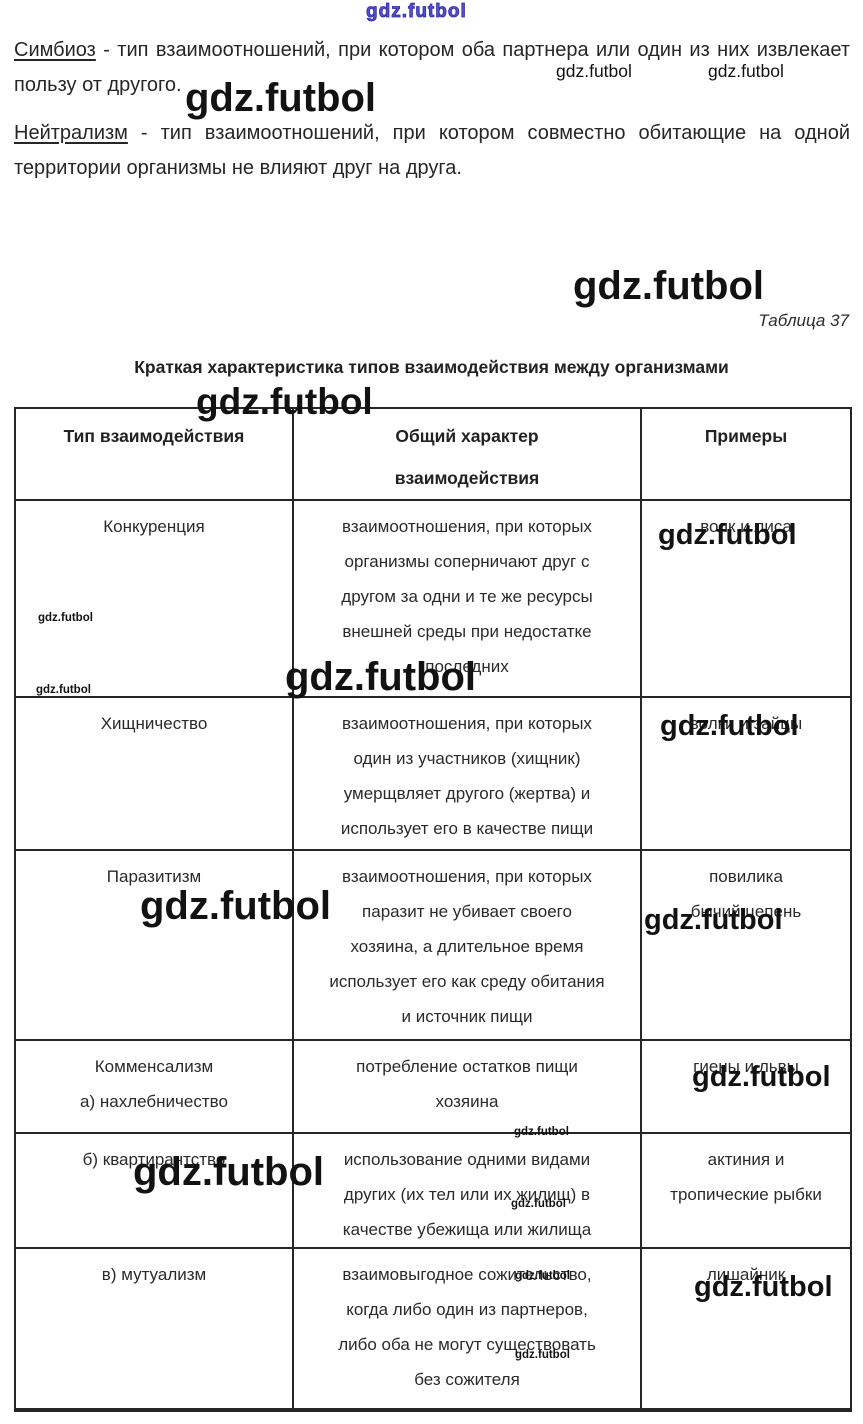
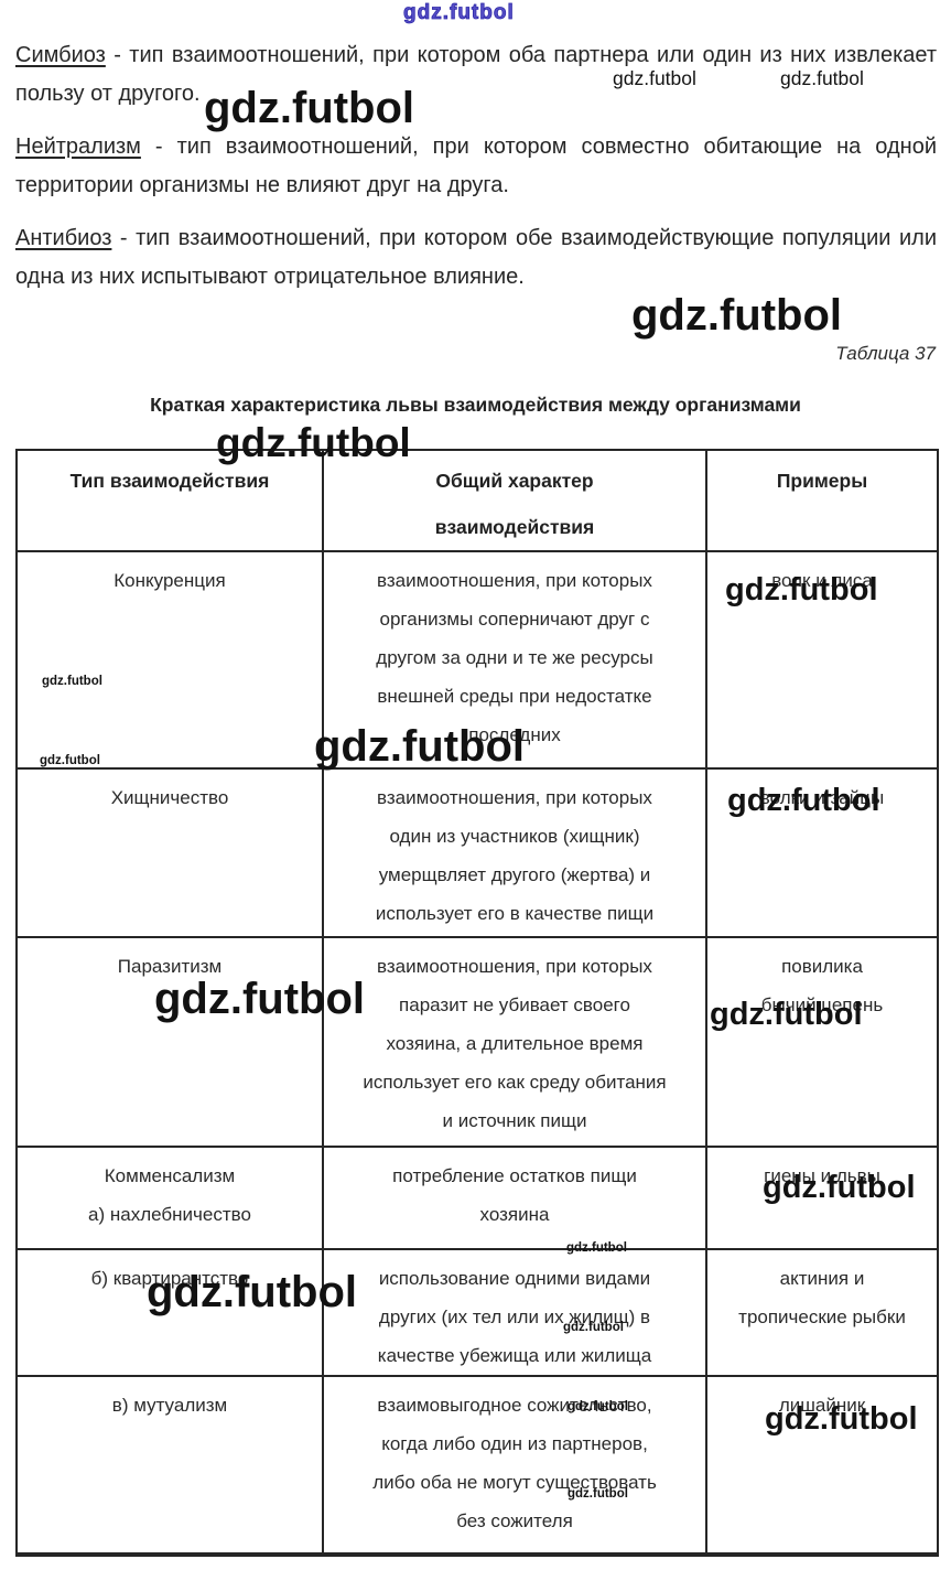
  gdz.futbol
  Симбиоз - тип взаимоотношений, при котором оба партнера или один из них извлекает пользу от другого.
  Нейтрализм - тип взаимоотношений, при котором совместно обитающие на одной территории организмы не влияют друг на друга.
+ Антибиоз - тип взаимоотношений, при котором обе взаимодействующие популяции или одна из них испытывают отрицательное влияние.
  Таблица 37
- Краткая характеристика типов взаимодействия между организмами
+ Краткая характеристика львы взаимодействия между организмами
  Тип взаимодействия	Общий характер взаимодействия	Примеры
  Конкуренция	взаимоотношения, при которых организмы соперничают друг с другом за одни и те же ресурсы внешней среды при недостатке последних	волк и лиса
  Хищничество	взаимоотношения, при которых один из участников (хищник) умерщвляет другого (жертва) и использует его в качестве пищи	волки и зайцы
  Паразитизм	взаимоотношения, при которых паразит не убивает своего хозяина, а длительное время использует его как среду обитания и источник пищи	повилика бычий цепень
  Комменсализм а) нахлебничество	потребление остатков пищи хозяина	гиены и львы
  б) квартирантство	использование одними видами других (их тел или их жилищ) в качестве убежища или жилища	актиния и тропические рыбки
  в) мутуализм	взаимовыгодное сожительство, когда либо один из партнеров, либо оба не могут существовать без сожителя	лишайник
  gdz.futbol
  gdz.futbol
  gdz.futbol
  gdz.futbol
  gdz.futbol
  gdz.futbol
  gdz.futbol
  gdz.futbol
  gdz.futbol
  gdz.futbol
  gdz.futbol
  gdz.futbol
  gdz.futbol
  gdz.futbol
  gdz.futbol
  gdz.futbol
  gdz.futbol
  gdz.futbol
  gdz.futbol
